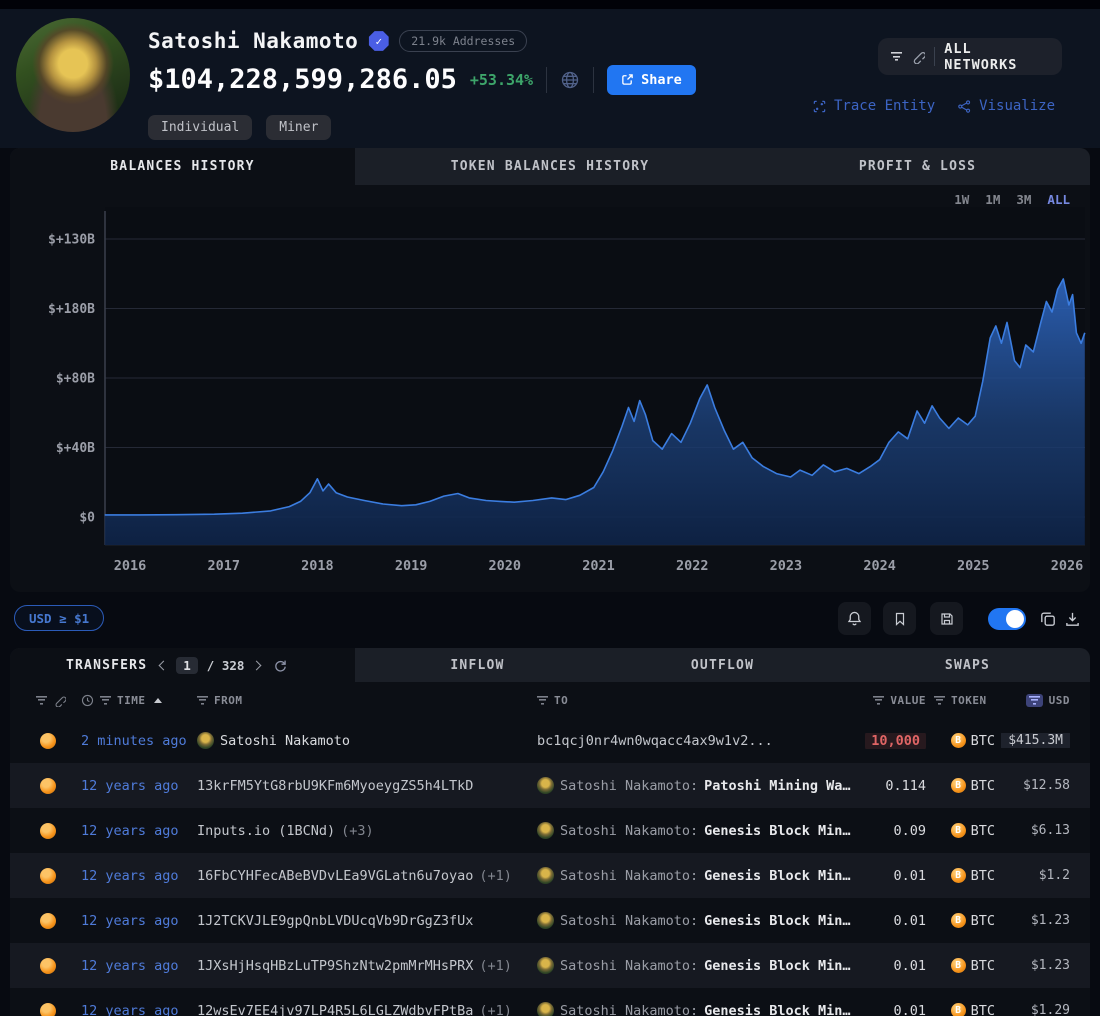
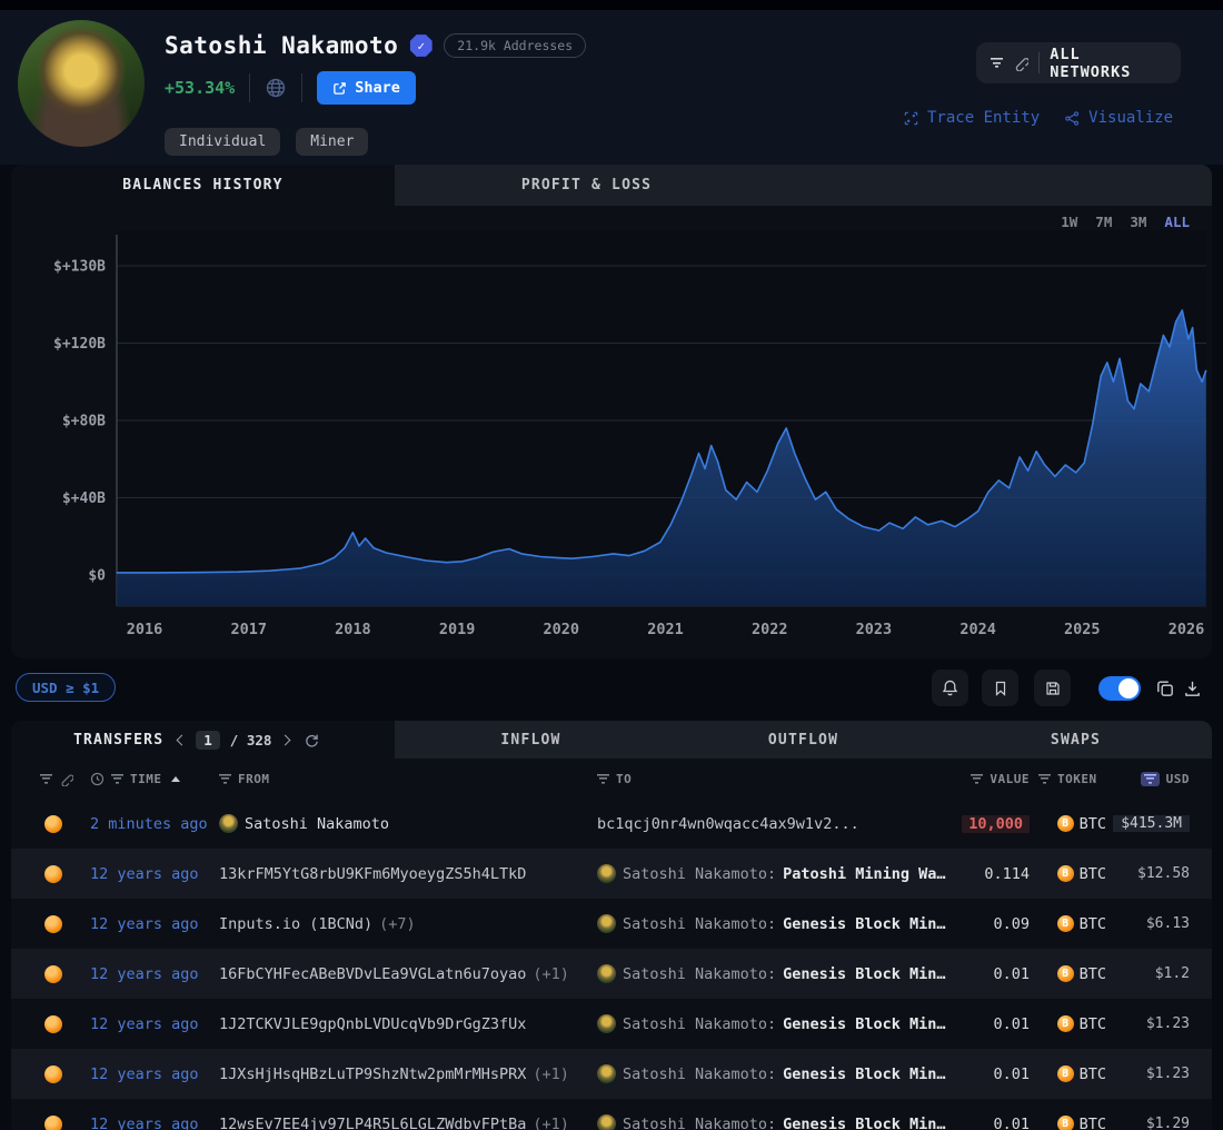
  Satoshi Nakamoto
  ✓
  21.9k Addresses
- $104,228,599,286.05
  +53.34%
  Share
  Individual
  Miner
  ALL NETWORKS
  Trace Entity
  Visualize
  BALANCES HISTORY
- TOKEN BALANCES HISTORY
  PROFIT & LOSS
  1W
- 1M
+ 7M
  3M
  ALL
  $0
  $+40B
  $+80B
- $+180B
+ $+120B
  $+130B
  2016
  2017
  2018
  2019
  2020
  2021
  2022
  2023
  2024
  2025
  2026
  USD ≥ $1
  TRANSFERS
  1
  / 328
  INFLOW
  OUTFLOW
  SWAPS
  TIME
  FROM
  TO
  VALUE
  TOKEN
  USD
  2 minutes ago
  Satoshi Nakamoto
  bc1qcj0nr4wn0wqacc4ax9w1v2...
  10,000
  B
  BTC
  $415.3M
  12 years ago
  13krFM5YtG8rbU9KFm6MyoeygZS5h4LTkD
  Satoshi Nakamoto:
  Patoshi Mining Wa…
  0.114
  B
  BTC
  $12.58
  12 years ago
  Inputs.io (1BCNd)
- (+3)
+ (+7)
  Satoshi Nakamoto:
  Genesis Block Min…
  0.09
  B
  BTC
  $6.13
  12 years ago
  16FbCYHFecABeBVDvLEa9VGLatn6u7oyao
  (+1)
  Satoshi Nakamoto:
  Genesis Block Min…
  0.01
  B
  BTC
  $1.2
  12 years ago
  1J2TCKVJLE9gpQnbLVDUcqVb9DrGgZ3fUx
  Satoshi Nakamoto:
  Genesis Block Min…
  0.01
  B
  BTC
  $1.23
  12 years ago
  1JXsHjHsqHBzLuTP9ShzNtw2pmMrMHsPRX
  (+1)
  Satoshi Nakamoto:
  Genesis Block Min…
  0.01
  B
  BTC
  $1.23
  12 years ago
  12wsEv7EE4jv97LP4R5L6LGLZWdbvFPtBa
  (+1)
  Satoshi Nakamoto:
  Genesis Block Min…
  0.01
  B
  BTC
  $1.29
